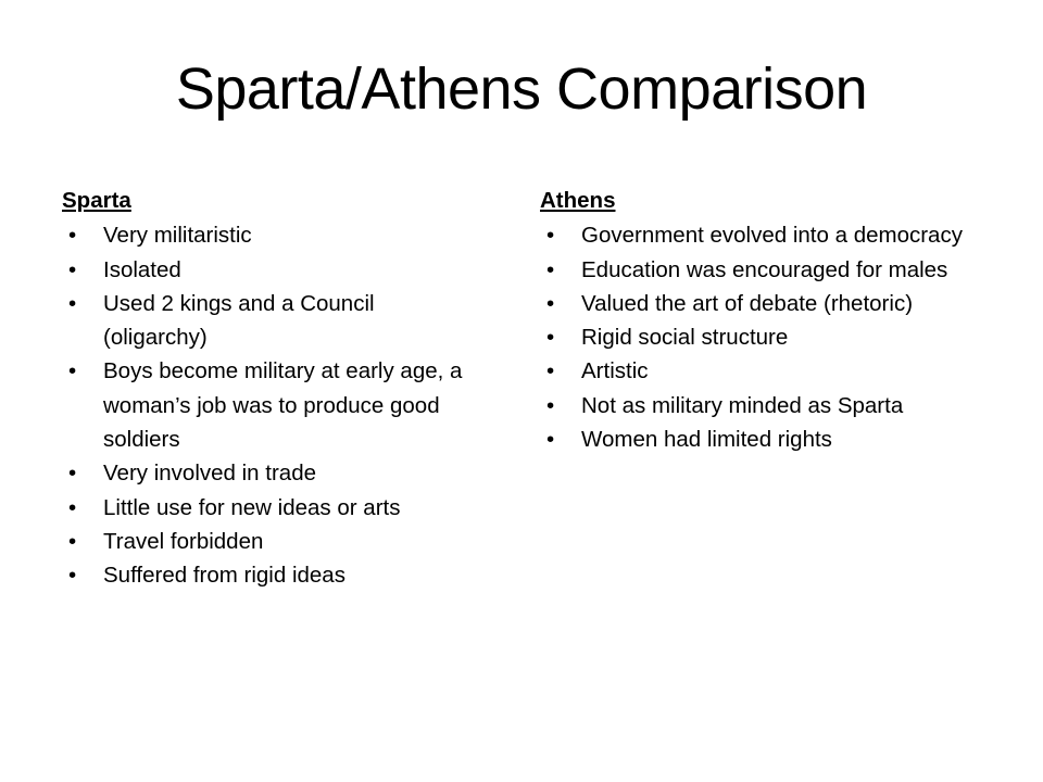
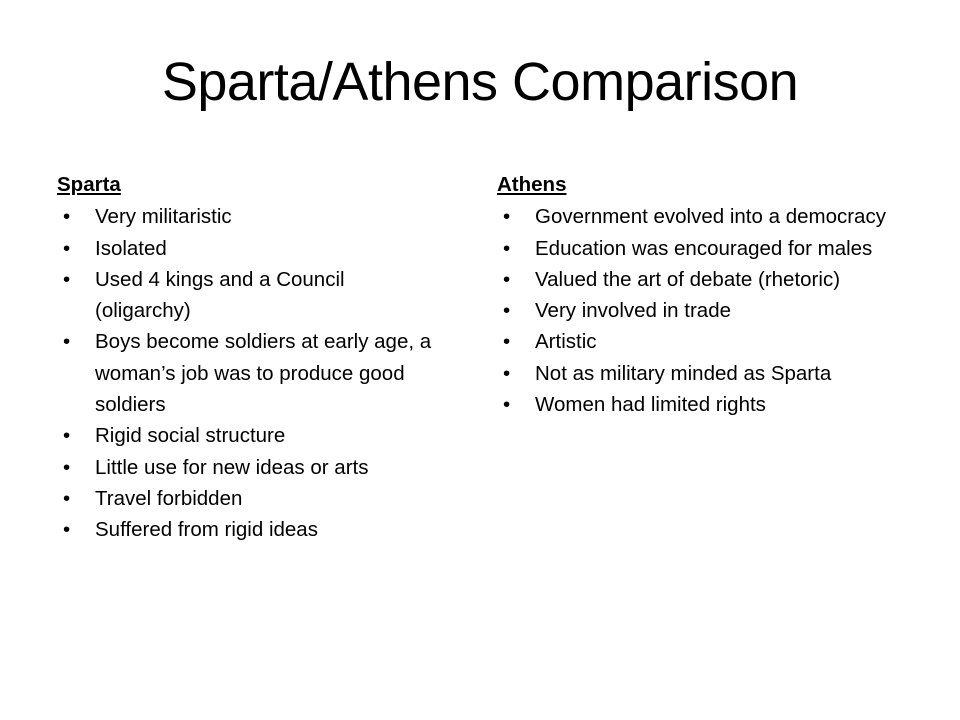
  Sparta/Athens Comparison
  Sparta
  •
  Very militaristic
  •
  Isolated
  •
- Used 2 kings and a Council (oligarchy)
+ Used 4 kings and a Council (oligarchy)
  •
- Boys become military at early age, a woman’s job was to produce good soldiers
+ Boys become soldiers at early age, a woman’s job was to produce good soldiers
  •
- Very involved in trade
+ Rigid social structure
  •
  Little use for new ideas or arts
  •
  Travel forbidden
  •
  Suffered from rigid ideas
  Athens
  •
  Government evolved into a democracy
  •
  Education was encouraged for males
  •
  Valued the art of debate (rhetoric)
  •
- Rigid social structure
+ Very involved in trade
  •
  Artistic
  •
  Not as military minded as Sparta
  •
  Women had limited rights
